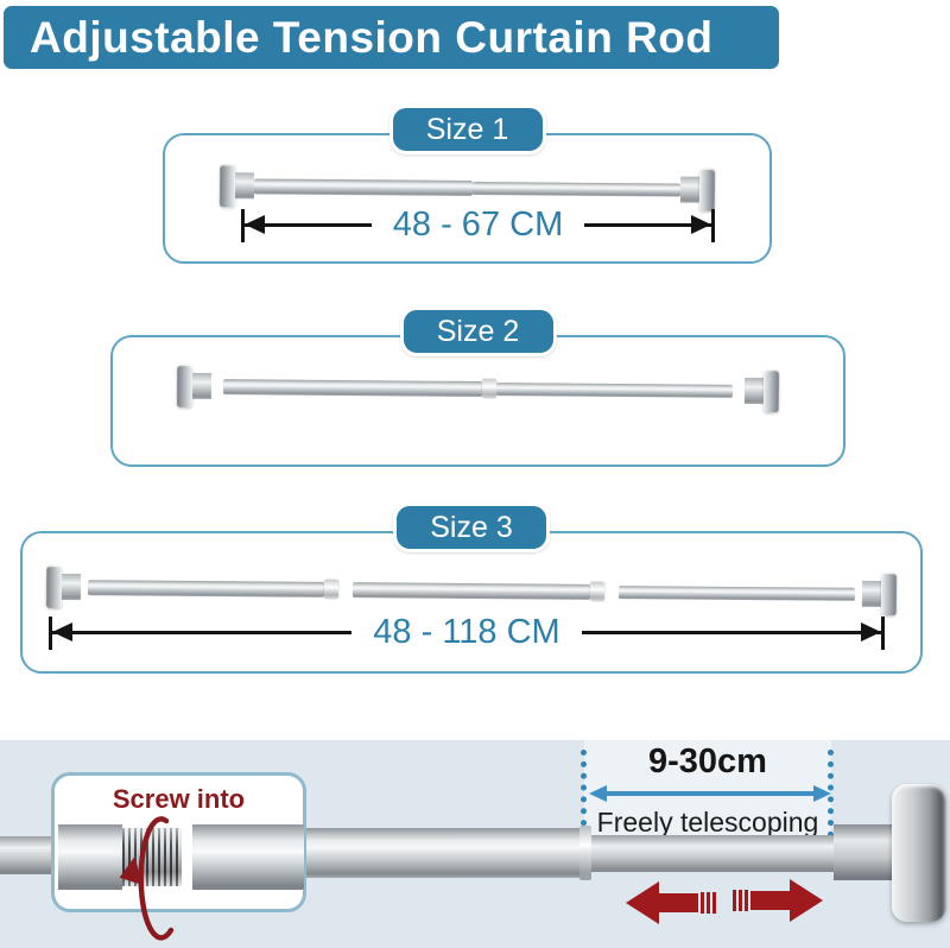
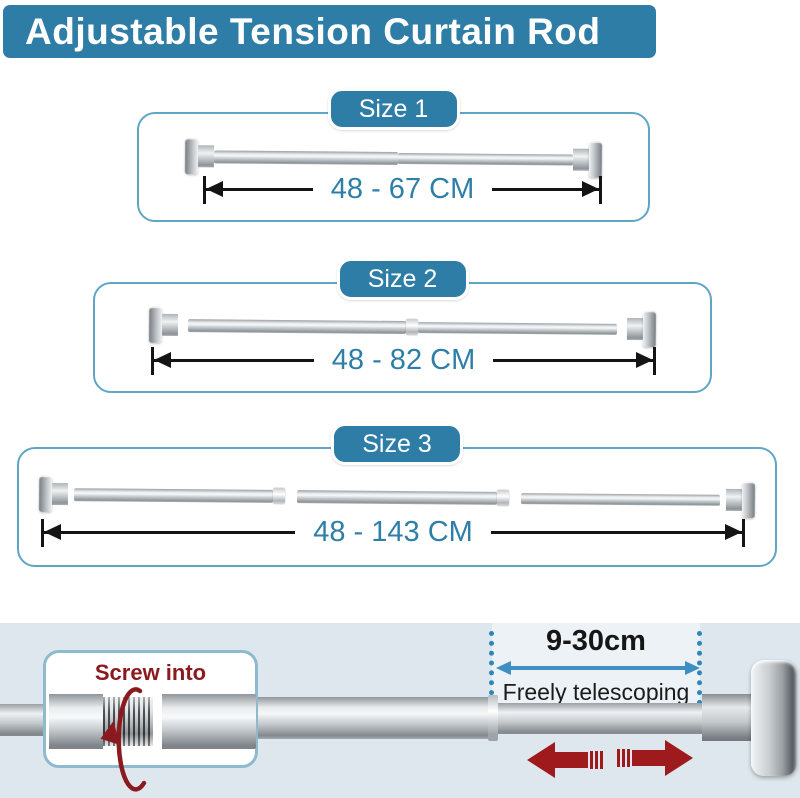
  Adjustable Tension Curtain Rod
  Size 1
  48 - 67 CM
  Size 2
+ 48 - 82 CM
  Size 3
- 48 - 118 CM
+ 48 - 143 CM
  9-30cm
  Freely telescoping
  Screw into
